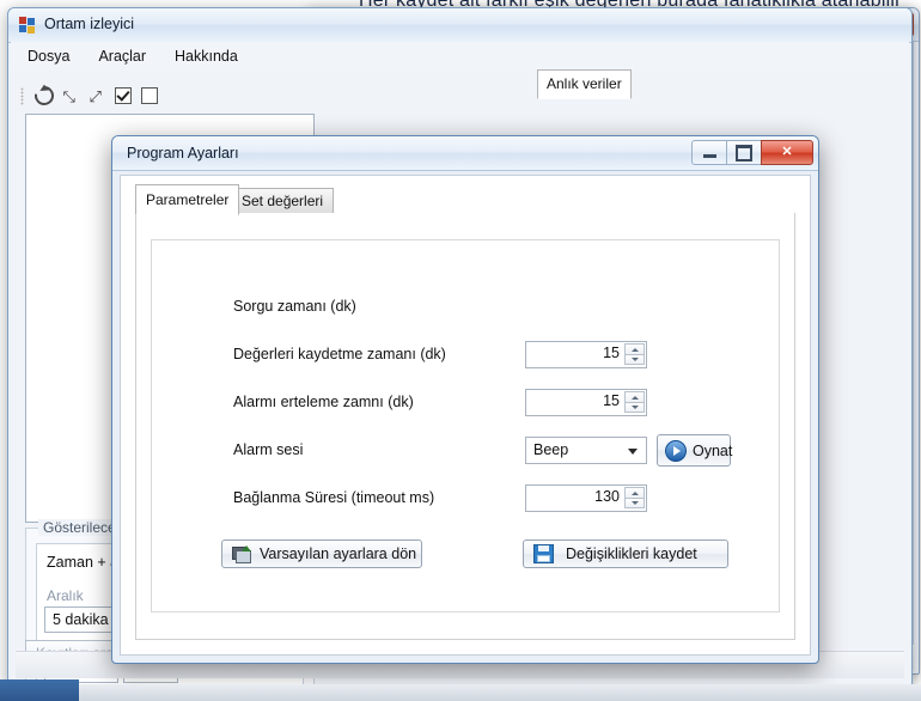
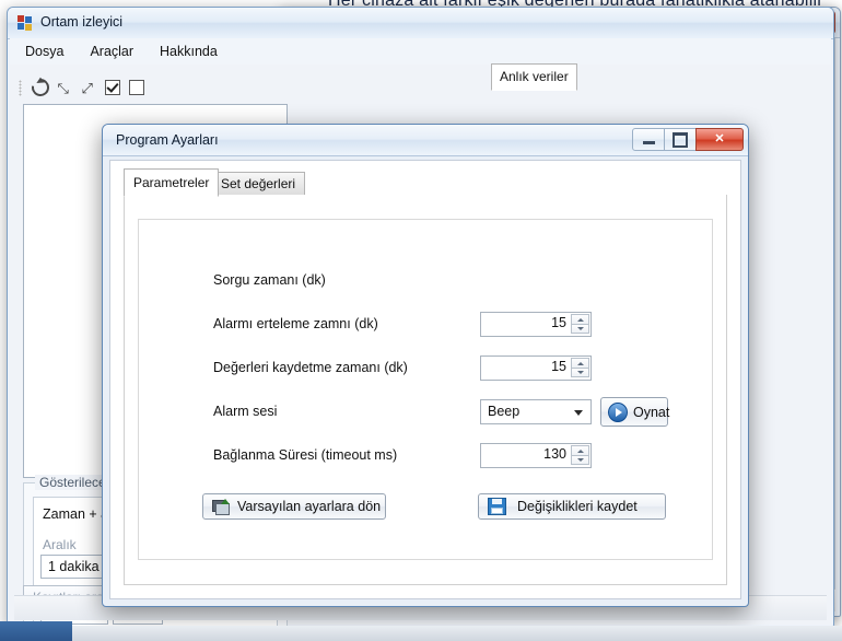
- Her kaydet ait farklı eşik değerleri burada fanatiklikla atanabilir
+ Her cihaza ait farklı eşik değerleri burada fanatiklikla atanabilir
  Anlık veriler
  Ortam izleyici
  Dosya
  Araçlar
  Hakkında
  ⤡
  ⤢
  Gösterilec
  Aralık
- 5 dakika
+ 1 dakika
  Program Ayarları
  ✕
  Parametreler
  Set değerleri
  Sorgu zamanı (dk)
- Değerleri kaydetme zamanı (dk)
+ Alarmı erteleme zamnı (dk)
  15
- Alarmı erteleme zamnı (dk)
+ Değerleri kaydetme zamanı (dk)
  15
  Alarm sesi
  Beep
  Oynat
  Bağlanma Süresi (timeout ms)
  130
  Varsayılan ayarlara dön
  Değişiklikleri kaydet
